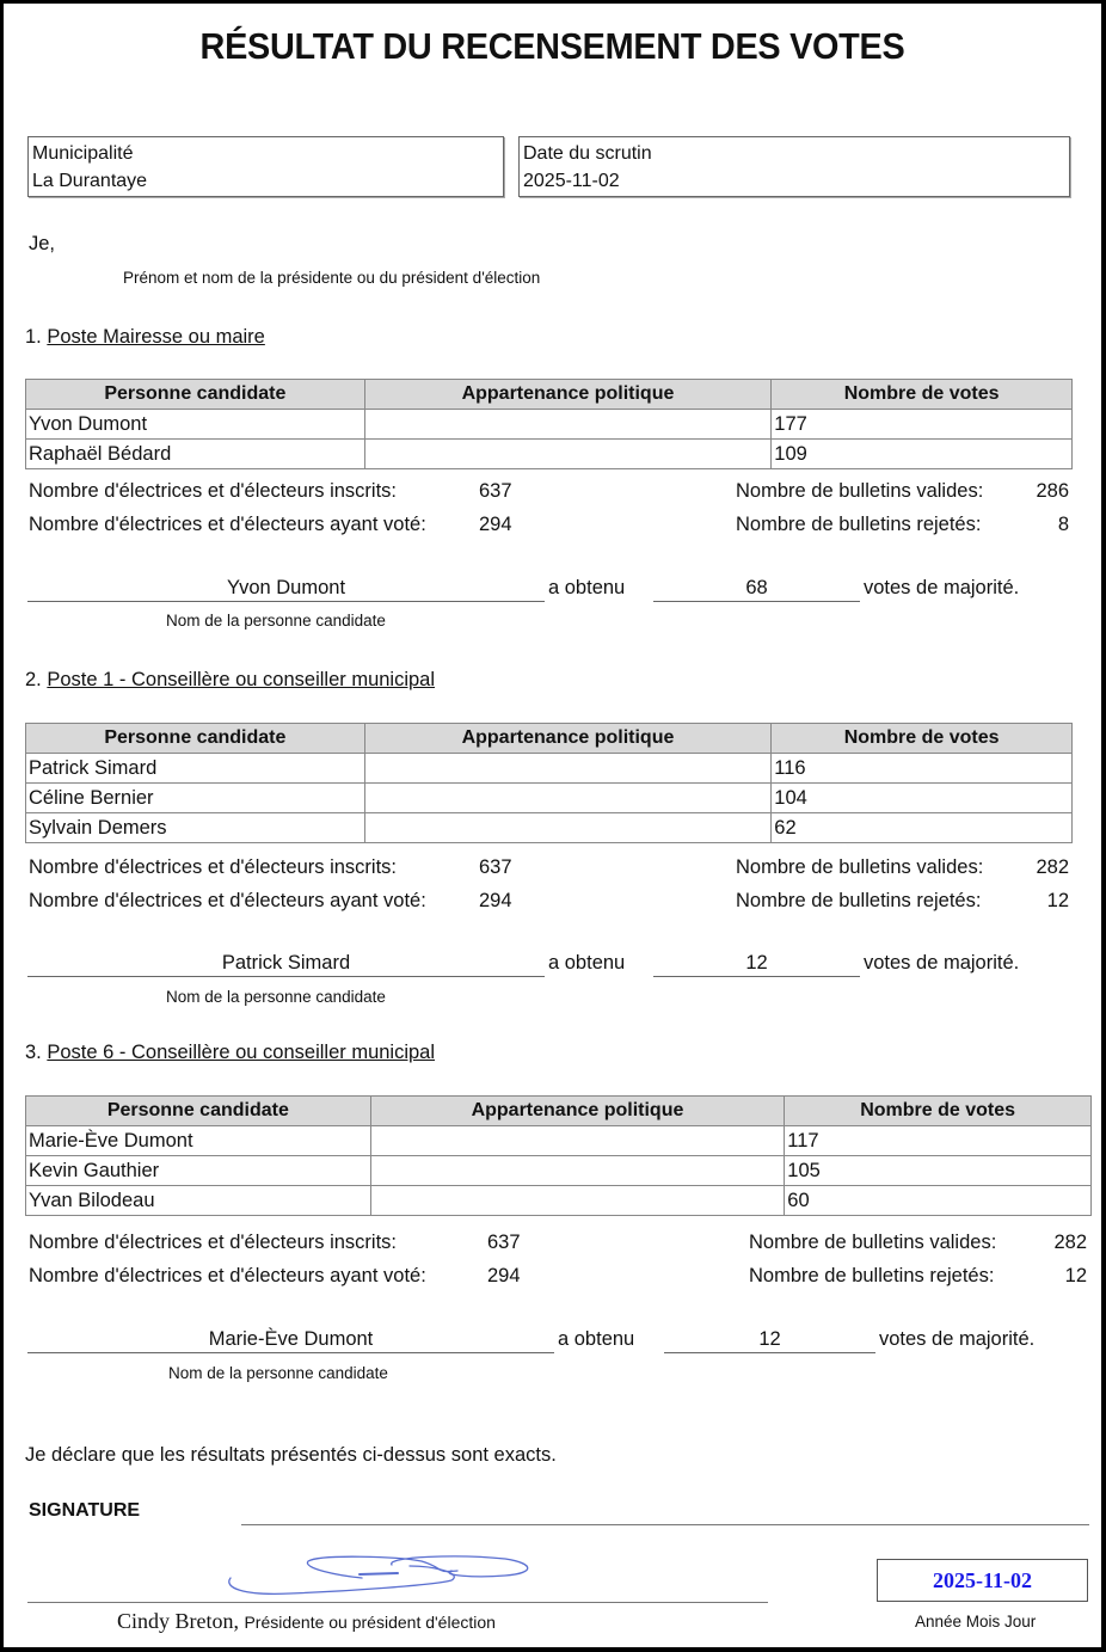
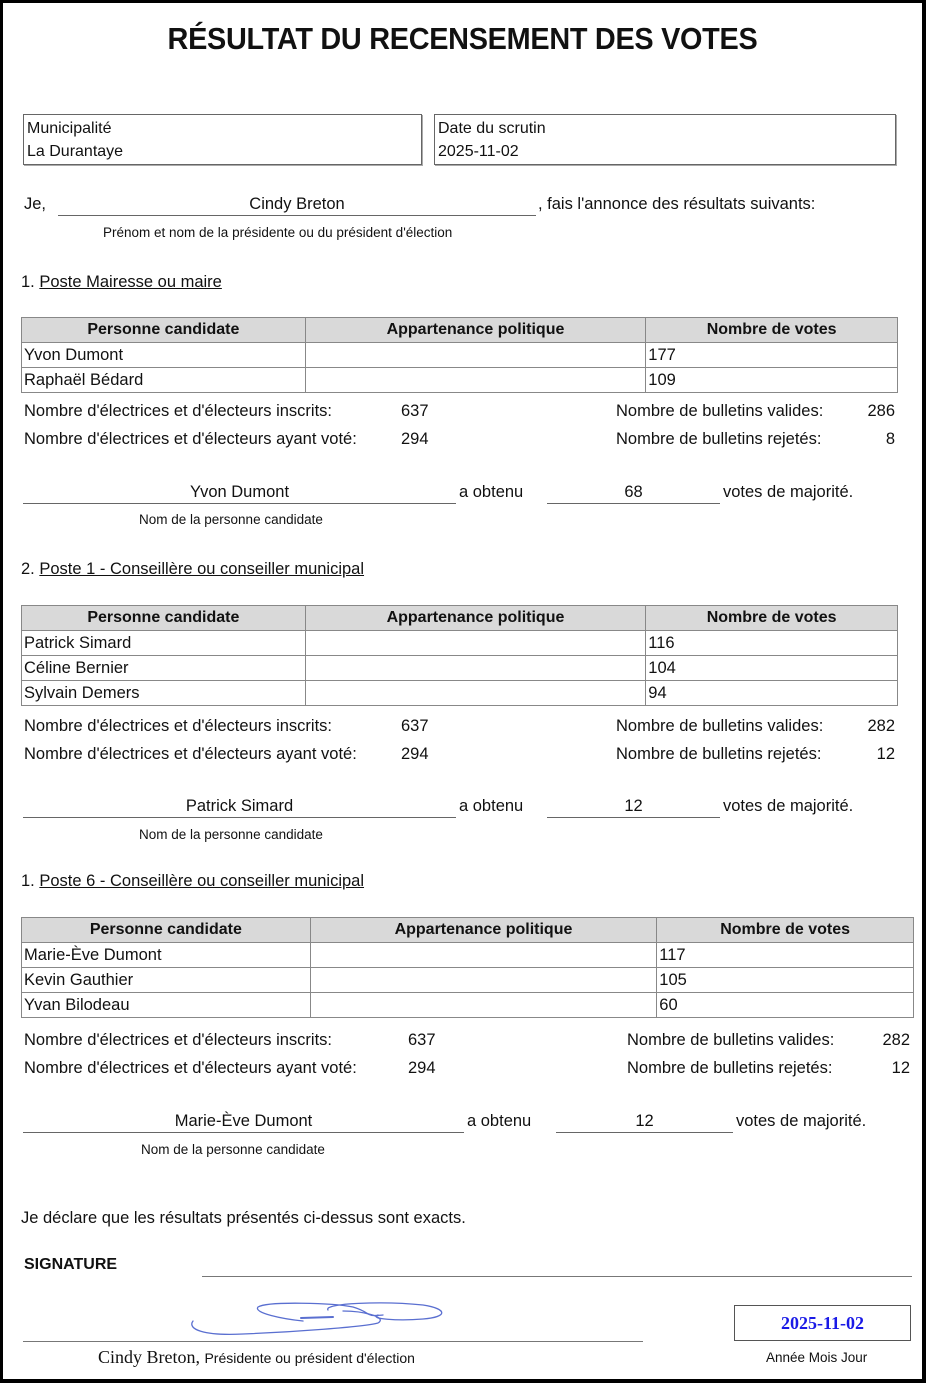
  RÉSULTAT DU RECENSEMENT DES VOTES
  Municipalité
  La Durantaye
  Date du scrutin
  2025-11-02
  Je,
+ Cindy Breton
+ , fais l'annonce des résultats suivants:
  Prénom et nom de la présidente ou du président d'élection
  1. Poste Mairesse ou maire
  Personne candidate	Appartenance politique	Nombre de votes
  Yvon Dumont		177
  Raphaël Bédard		109
  Nombre d'électrices et d'électeurs inscrits:
  637
  Nombre d'électrices et d'électeurs ayant voté:
  294
  Nombre de bulletins valides:
  286
  Nombre de bulletins rejetés:
  8
  Yvon Dumont
  a obtenu
  68
  votes de majorité.
  Nom de la personne candidate
  2. Poste 1 - Conseillère ou conseiller municipal
  Personne candidate	Appartenance politique	Nombre de votes
  Patrick Simard		116
  Céline Bernier		104
- Sylvain Demers		62
+ Sylvain Demers		94
  Nombre d'électrices et d'électeurs inscrits:
  637
  Nombre d'électrices et d'électeurs ayant voté:
  294
  Nombre de bulletins valides:
  282
  Nombre de bulletins rejetés:
  12
  Patrick Simard
  a obtenu
  12
  votes de majorité.
  Nom de la personne candidate
- 3. Poste 6 - Conseillère ou conseiller municipal
+ 1. Poste 6 - Conseillère ou conseiller municipal
  Personne candidate	Appartenance politique	Nombre de votes
  Marie-Ève Dumont		117
  Kevin Gauthier		105
  Yvan Bilodeau		60
  Nombre d'électrices et d'électeurs inscrits:
  637
  Nombre d'électrices et d'électeurs ayant voté:
  294
  Nombre de bulletins valides:
  282
  Nombre de bulletins rejetés:
  12
  Marie-Ève Dumont
  a obtenu
  12
  votes de majorité.
  Nom de la personne candidate
  Je déclare que les résultats présentés ci-dessus sont exacts.
  SIGNATURE
  Cindy Breton, Présidente ou président d'élection
  2025-11-02
  Année Mois Jour
